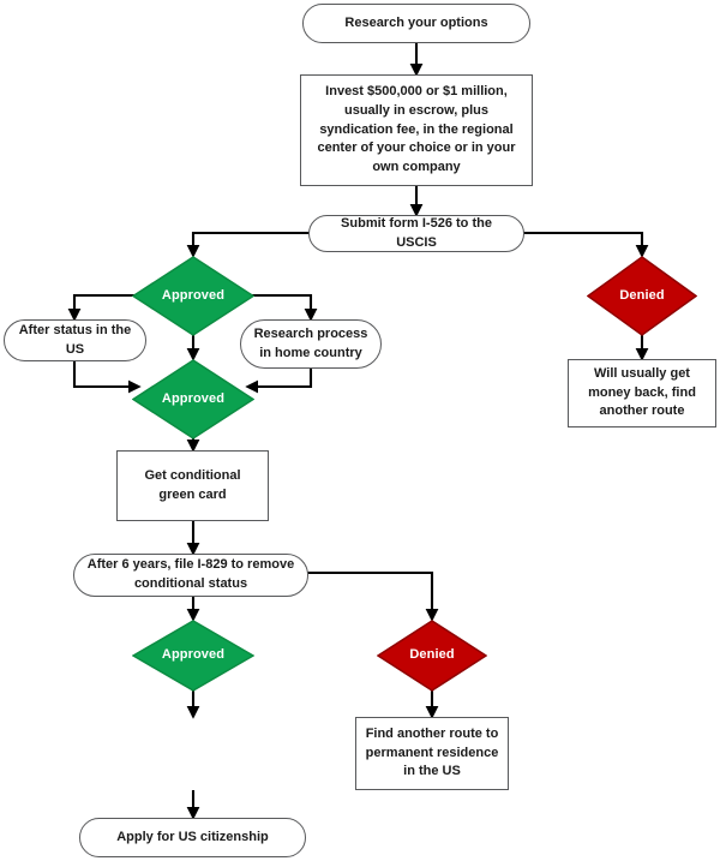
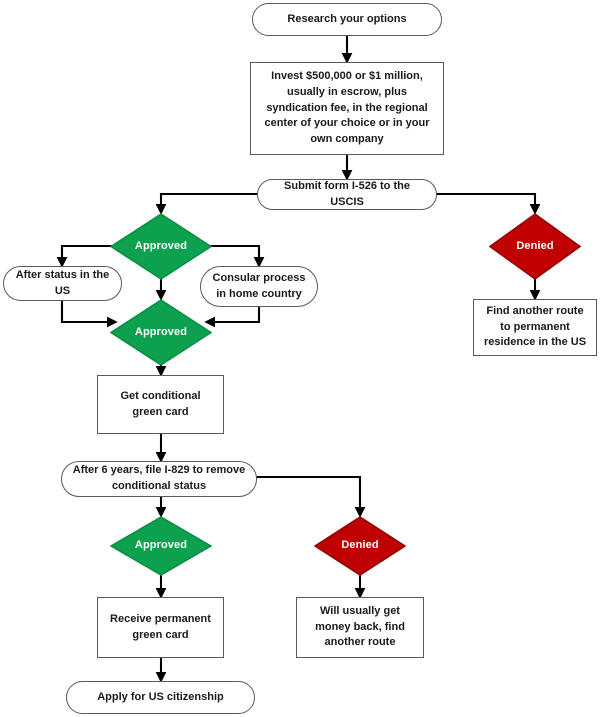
  Research your options
  Invest $500,000 or $1 million, usually in escrow, plus syndication fee, in the regional center of your choice or in your own company
  Submit form I-526 to the USCIS
  Approved
  Denied
  After status in the US
- Research process in home country
+ Consular process in home country
- Will usually get money back, find another route
+ Find another route to permanent residence in the US
  Approved
  Get conditional green card
  After 6 years, file I-829 to remove conditional status
  Approved
  Denied
+ Receive permanent green card
- Find another route to permanent residence in the US
+ Will usually get money back, find another route
  Apply for US citizenship
